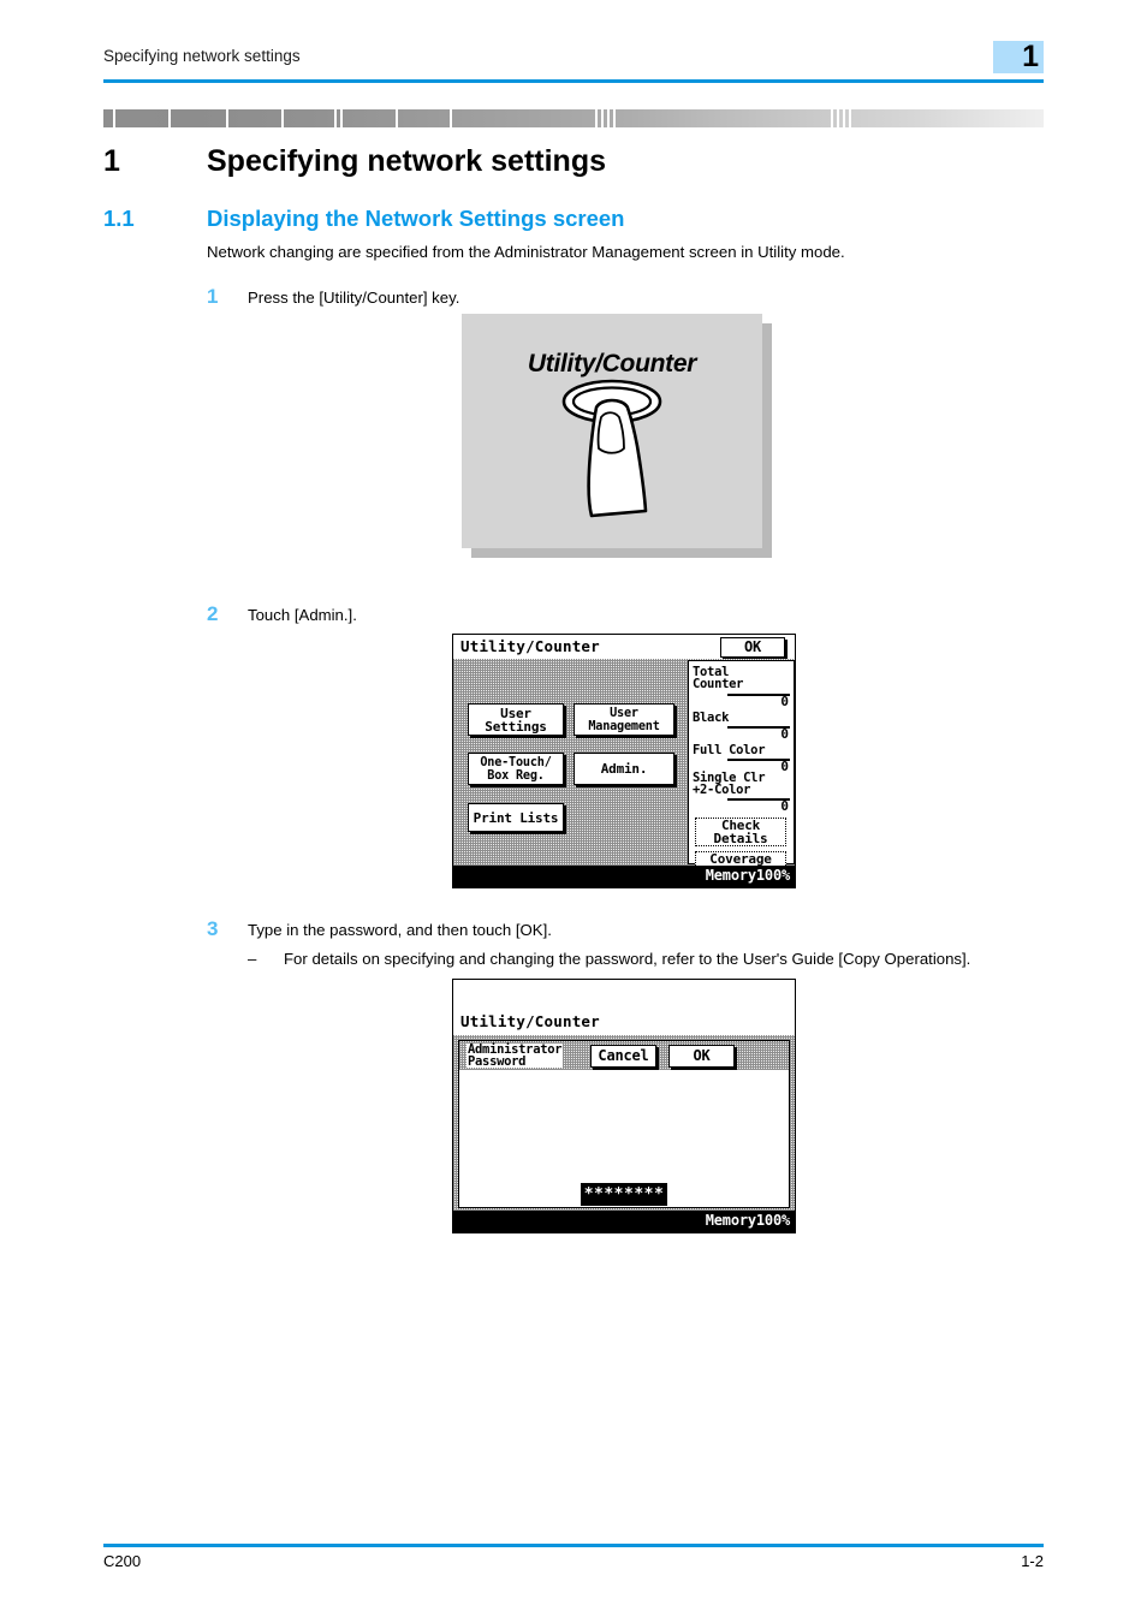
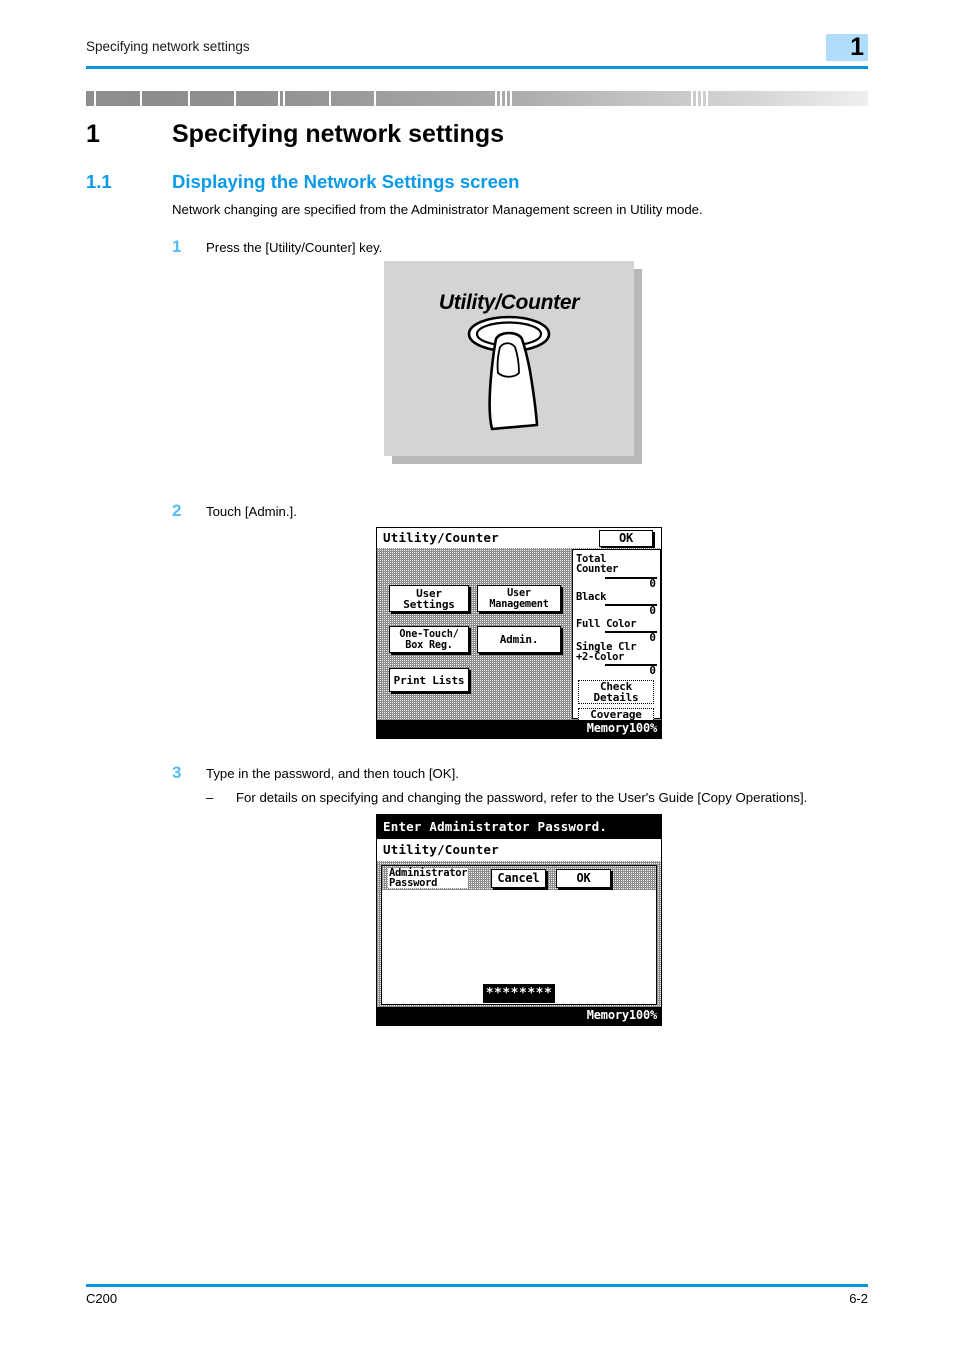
  Specifying network settings
  1
  1
  Specifying network settings
  1.1
  Displaying the Network Settings screen
  Network changing are specified from the Administrator Management screen in Utility mode.
  1
  Press the [Utility/Counter] key.
  Utility/Counter
  2
  Touch [Admin.].
  Utility/Counter
  OK
  User
  Settings
  User
  Management
  One-Touch/
  Box Reg.
  Admin.
  Print Lists
  Total
  Counter
  0
  Black
  0
  Full Color
  0
  Single Clr
  +2-Color
  0
  Check
  Details
  Coverage
  Memory100%
  3
  Type in the password, and then touch [OK].
  – For details on specifying and changing the password, refer to the User's Guide [Copy Operations].
+ Enter Administrator Password.
  Utility/Counter
  Administrator
  Password
  Cancel
  OK
  ********
  Memory100%
  C200
- 1-2
+ 6-2
